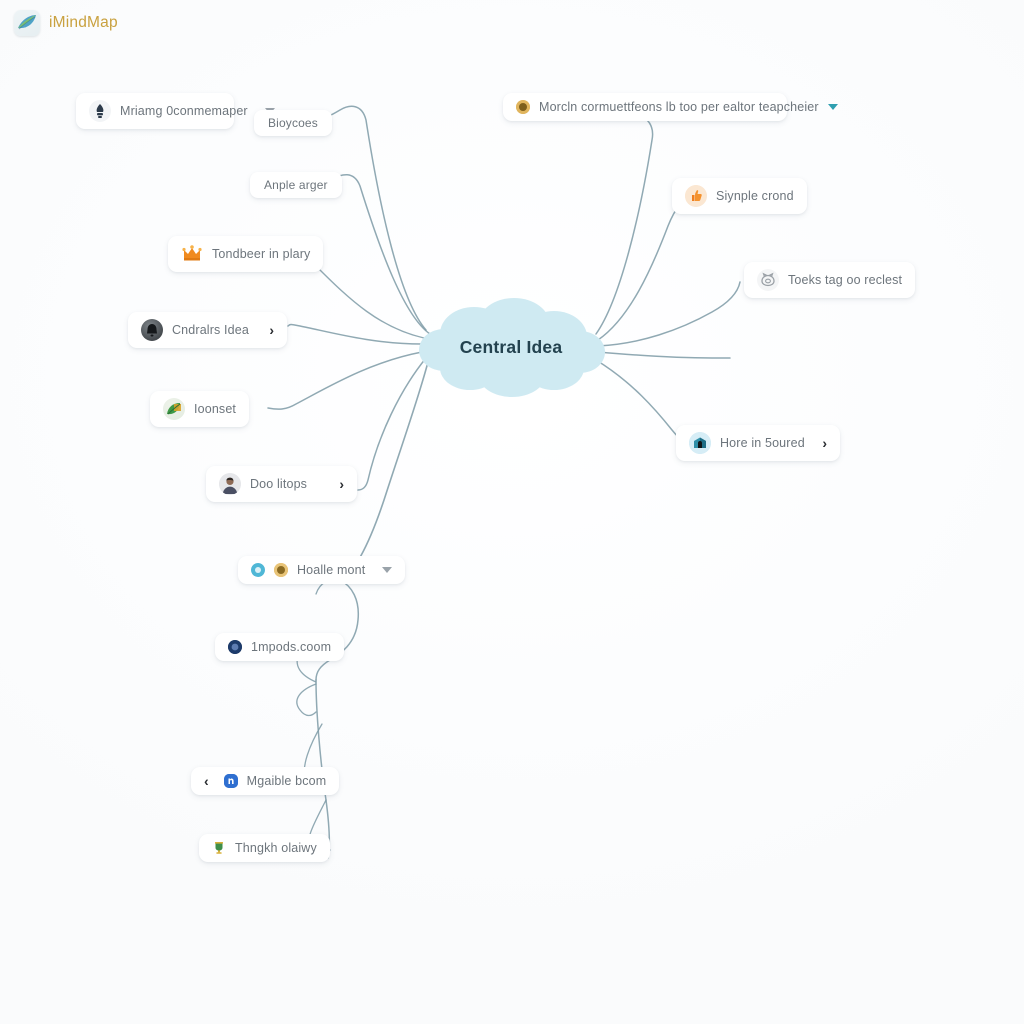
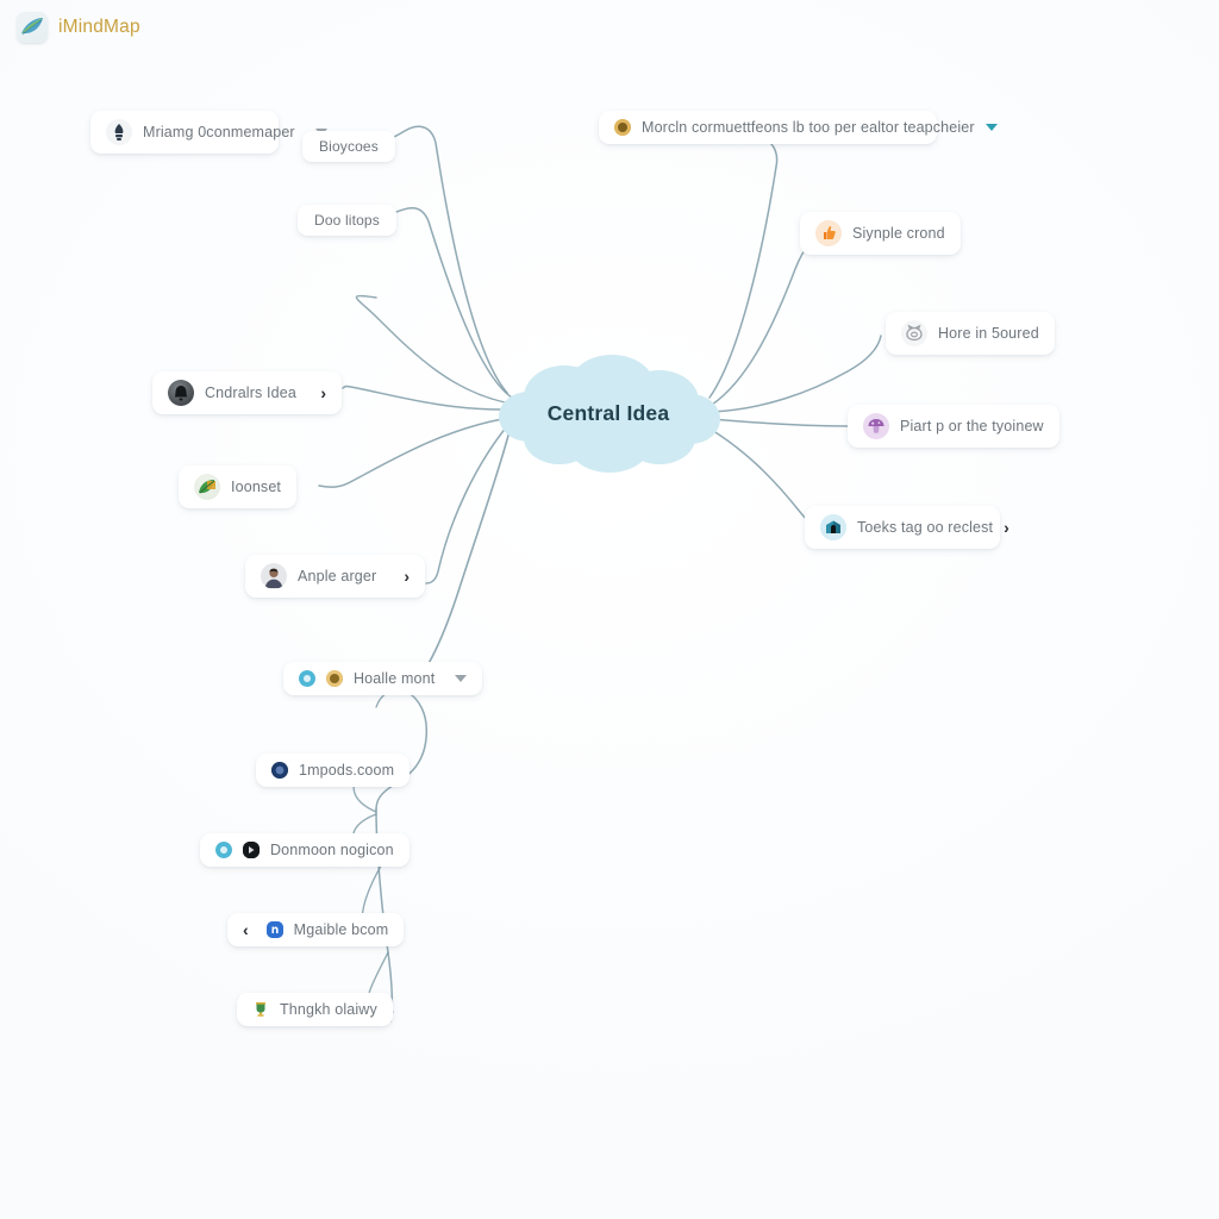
  iMindMap
  Central Idea
  Mriamg 0conmemaper
  Bioycoes
- Anple arger
+ Doo litops
- Tondbeer in plary
  Cndralrs Idea
  ›
  Ioonset
- Doo litops
+ Anple arger
  ›
  Hoalle mont
  1mpods.coom
+ Donmoon nogicon
  ‹
  Mgaible bcom
  Thngkh olaiwy
  Morcln cormuettfeons lb too per ealtor teapcheier
  Siynple crond
- Toeks tag oo reclest
+ Hore in 5oured
+ Piart p or the tyoinew
- Hore in 5oured
+ Toeks tag oo reclest
  ›
